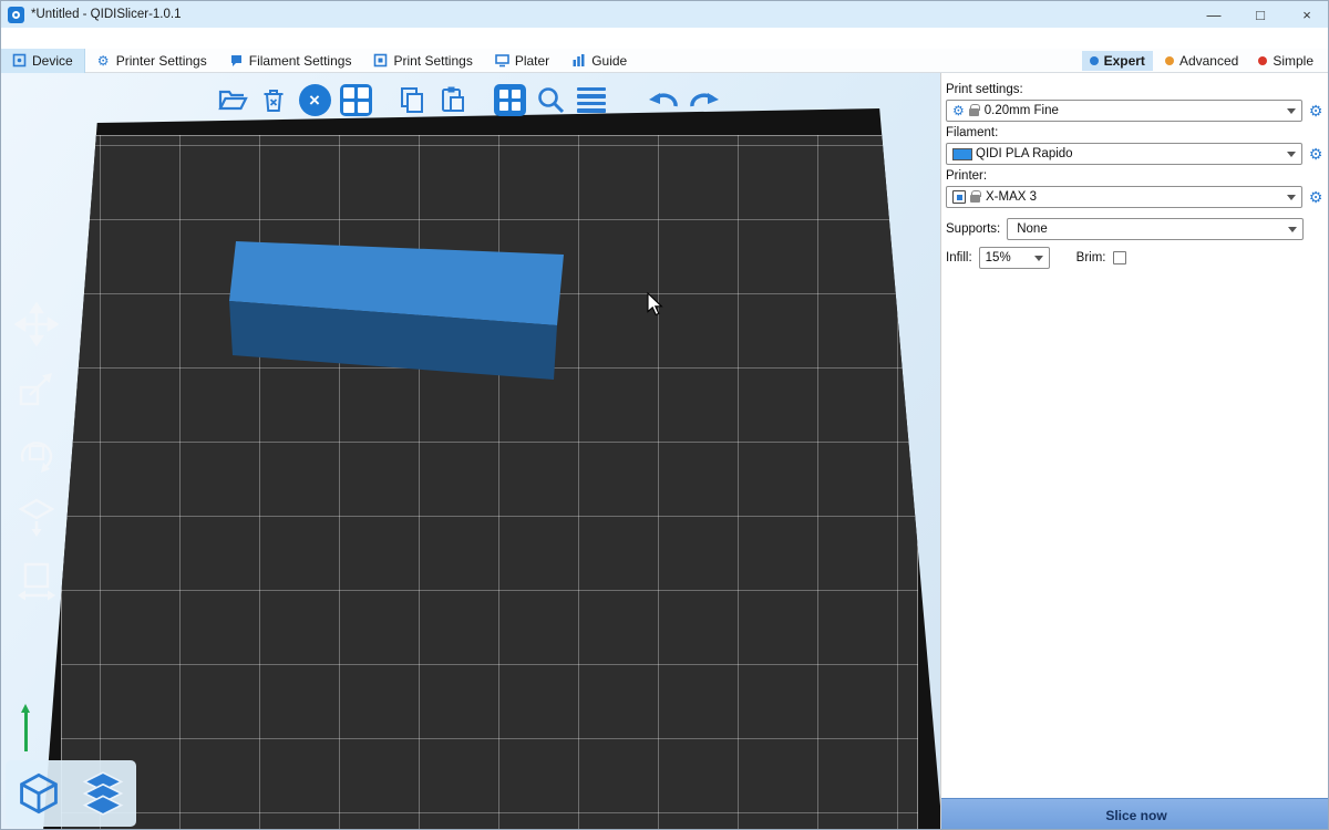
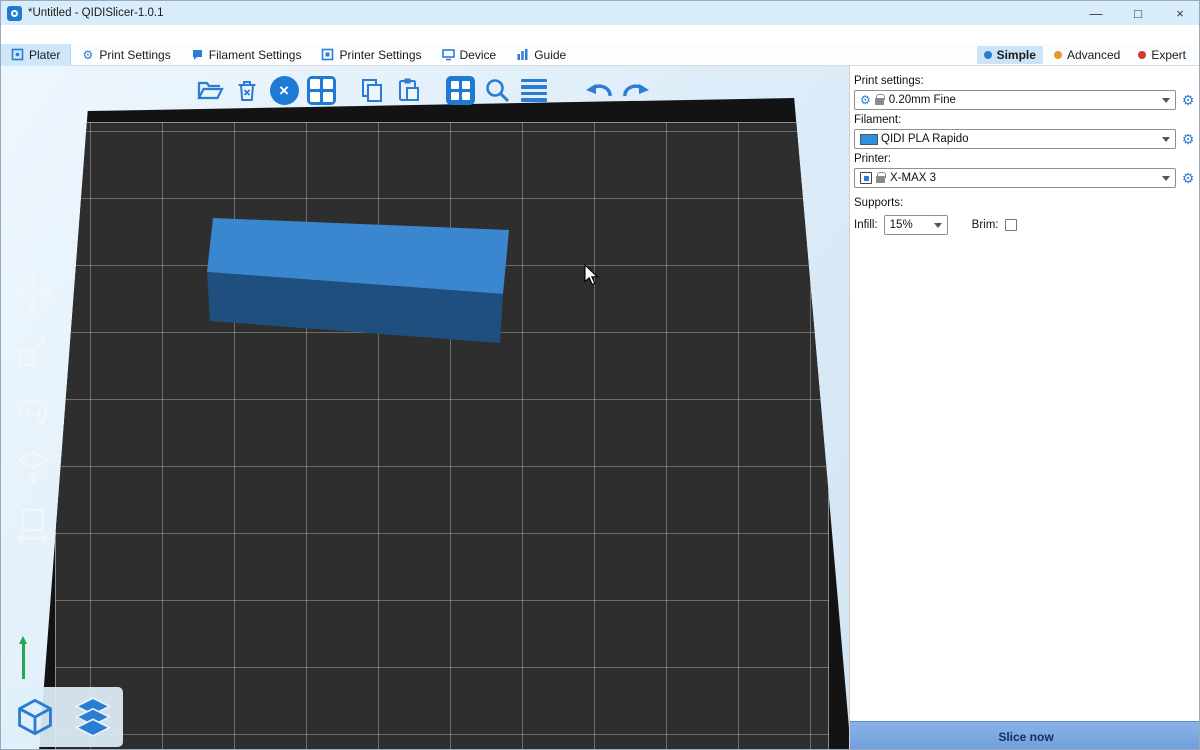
  *Untitled - QIDISlicer-1.0.1
  —
  □
  ×
- Device
+ Plater
  ⚙
- Printer Settings
+ Print Settings
  Filament Settings
- Print Settings
+ Printer Settings
- Plater
+ Device
  Guide
- Expert
+ Simple
  Advanced
- Simple
+ Expert
  ×
  Print settings:
  ⚙
  0.20mm Fine
  ⚙
  Filament:
  QIDI PLA Rapido
  ⚙
  Printer:
  X-MAX 3
  ⚙
  Supports:
- None
  Infill:
  15%
  Brim:
  Slice now
